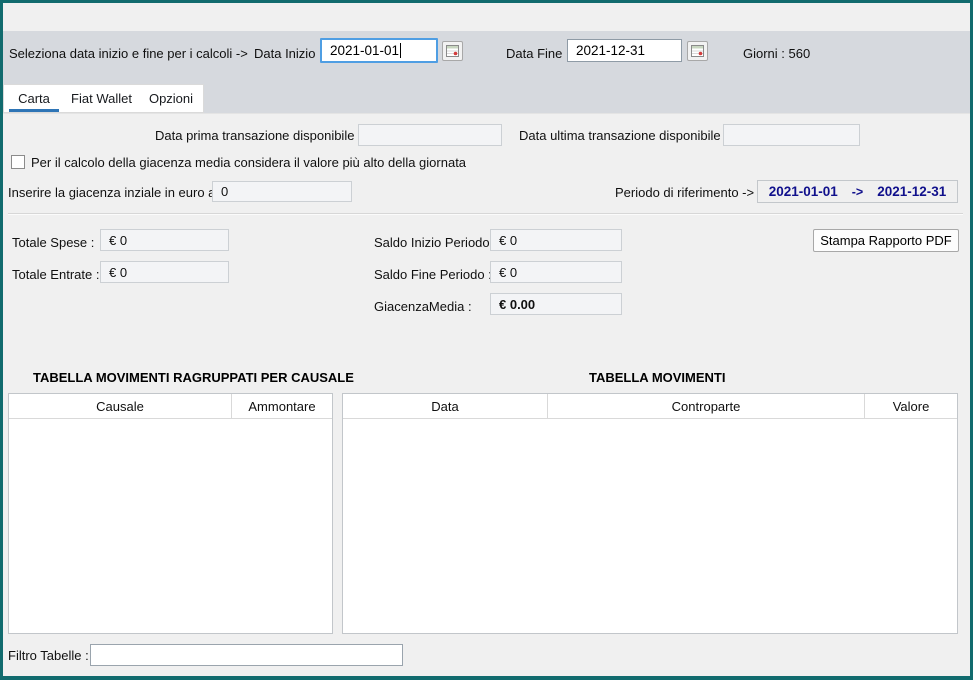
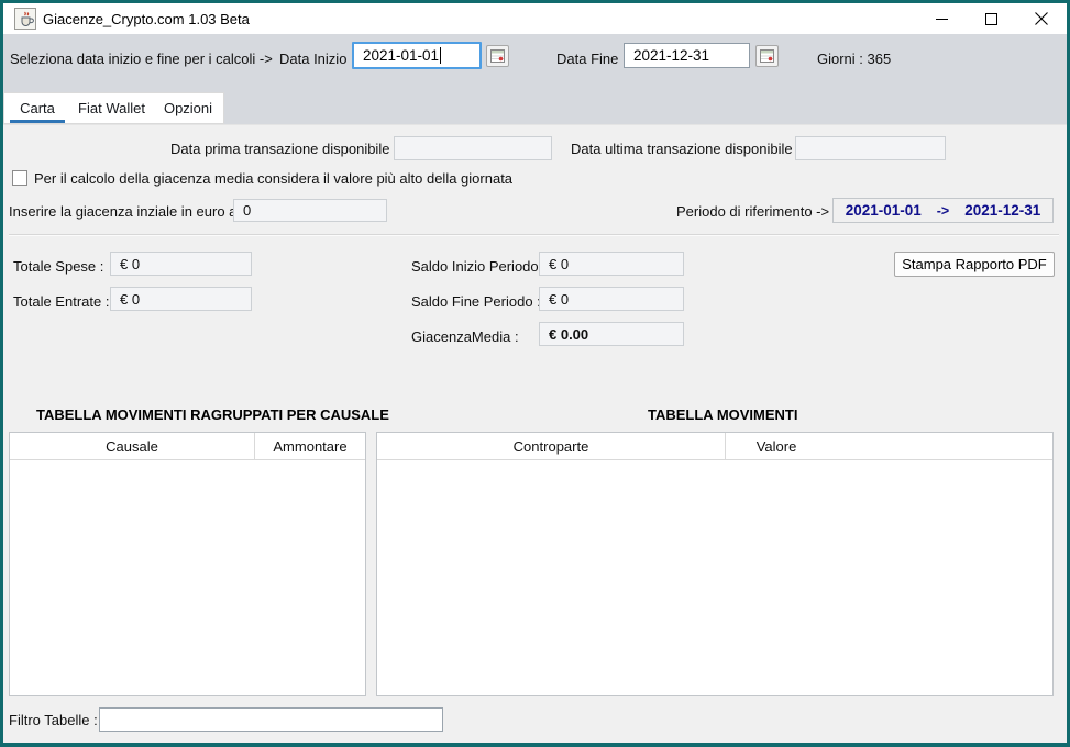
+ Giacenze_Crypto.com 1.03 Beta
  Seleziona data inizio e fine per i calcoli ->
  Data Inizio
  2021-01-01
  Data Fine
  2021-12-31
- Giorni : 560
+ Giorni : 365
  Carta
  Fiat Wallet
  Opzioni
  Data prima transazione disponibile
  Data ultima transazione disponibile
  Per il calcolo della giacenza media considera il valore più alto della giornata
  Inserire la giacenza inziale in euro
  0
  Periodo di riferimento ->
  2021-01-01
  ->
  2021-12-31
  Totale Spese :
  € 0
  Totale Entrate :
  € 0
  Saldo Inizio Periodo
  € 0
  Saldo Fine Periodo
  € 0
  GiacenzaMedia :
  € 0.00
  Stampa Rapporto PDF
  TABELLA MOVIMENTI RAGRUPPATI PER CAUSALE
  TABELLA MOVIMENTI
  Causale
  Ammontare
- Data
  Controparte
  Valore
  Filtro Tabelle :
